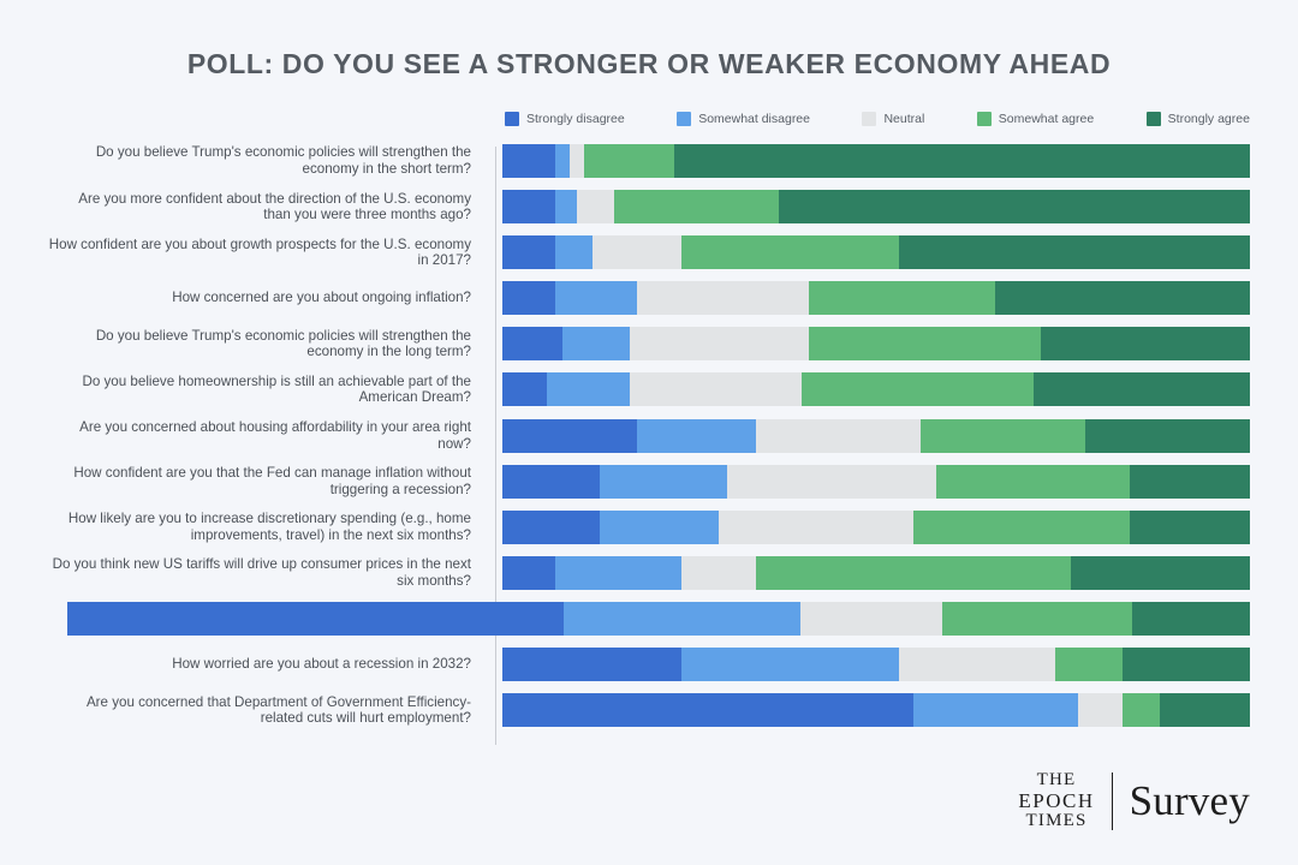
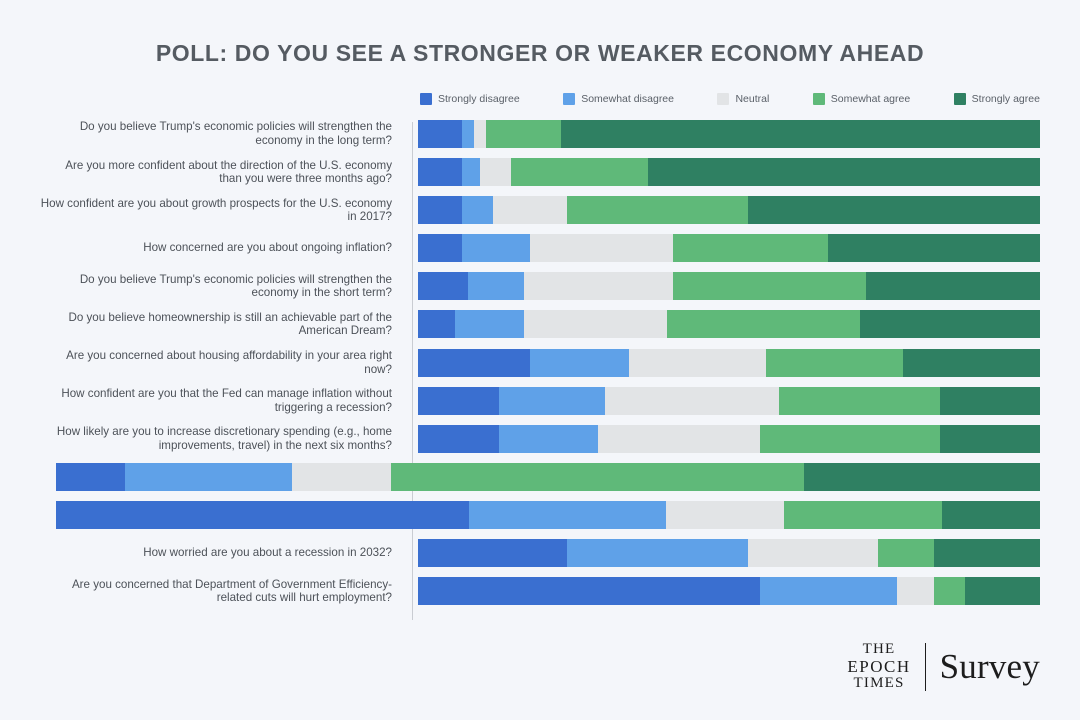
  POLL: DO YOU SEE A STRONGER OR WEAKER ECONOMY AHEAD
  Strongly disagree
  Somewhat disagree
  Neutral
  Somewhat agree
  Strongly agree
- Do you believe Trump's economic policies will strengthen the economy in the short term?
+ Do you believe Trump's economic policies will strengthen the economy in the long term?
  Are you more confident about the direction of the U.S. economy than you were three months ago?
  How confident are you about growth prospects for the U.S. economy in 2017?
  How concerned are you about ongoing inflation?
- Do you believe Trump's economic policies will strengthen the economy in the long term?
+ Do you believe Trump's economic policies will strengthen the economy in the short term?
  Do you believe homeownership is still an achievable part of the American Dream?
  Are you concerned about housing affordability in your area right now?
  How confident are you that the Fed can manage inflation without triggering a recession?
  How likely are you to increase discretionary spending (e.g., home improvements, travel) in the next six months?
- Do you think new US tariffs will drive up consumer prices in the next six months?
  How worried are you about a recession in 2032?
  Are you concerned that Department of Government Efficiency-related cuts will hurt employment?
  THE
  EPOCH
  TIMES
  Survey
